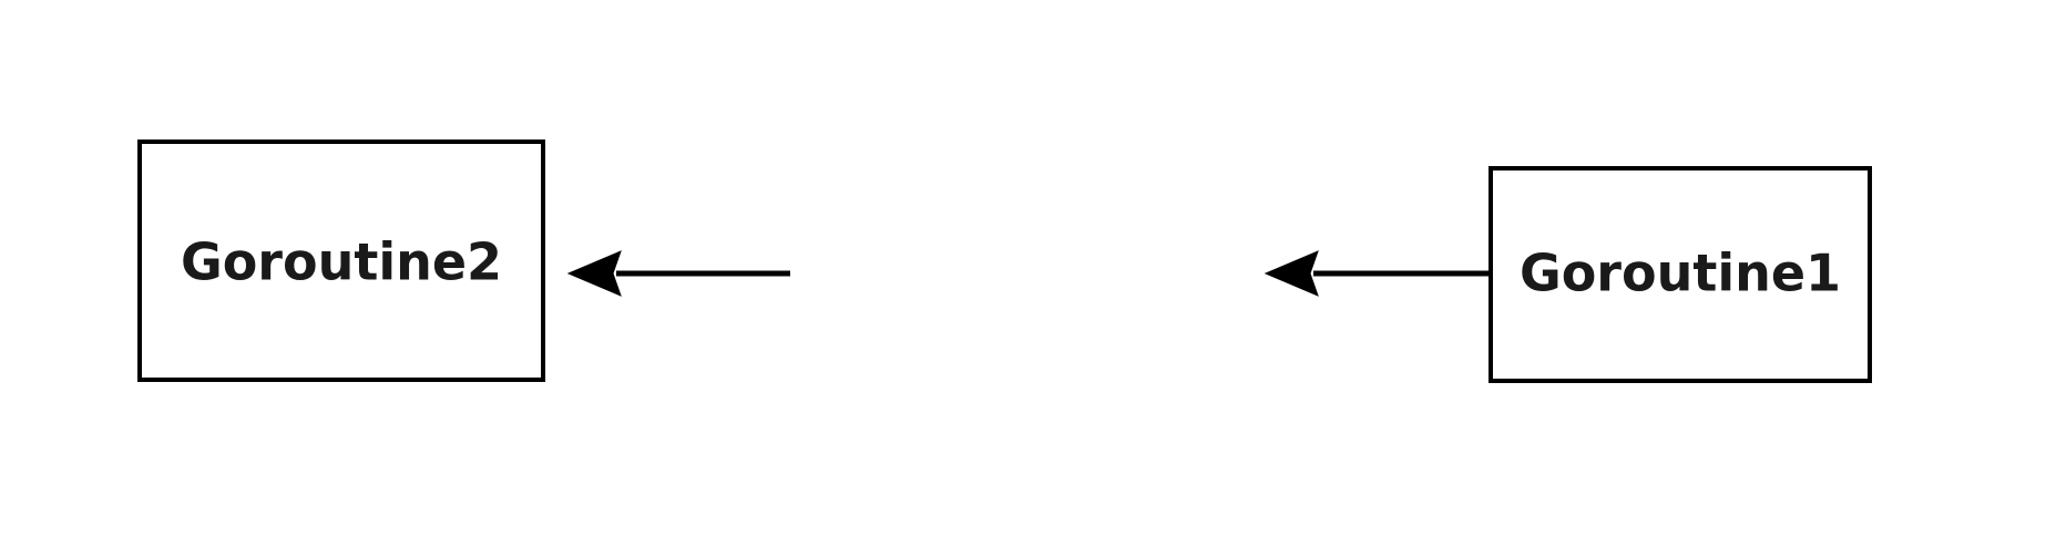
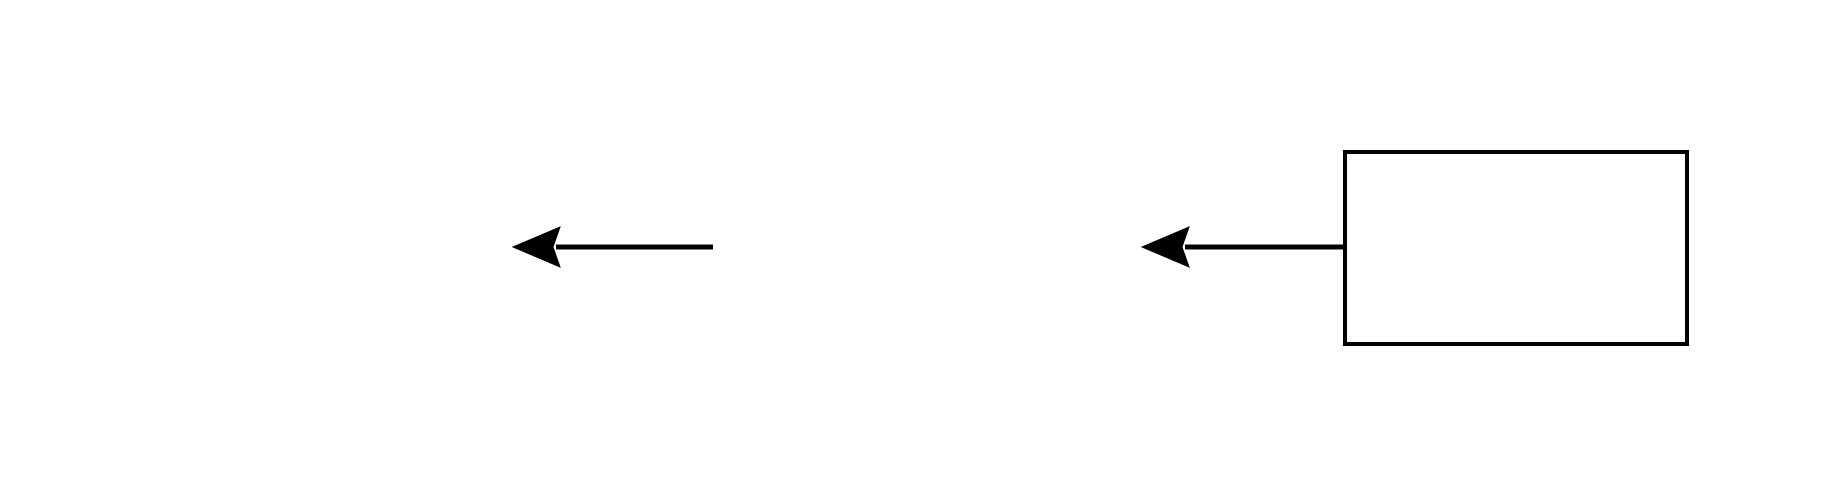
- Goroutine2
- Goroutine1
